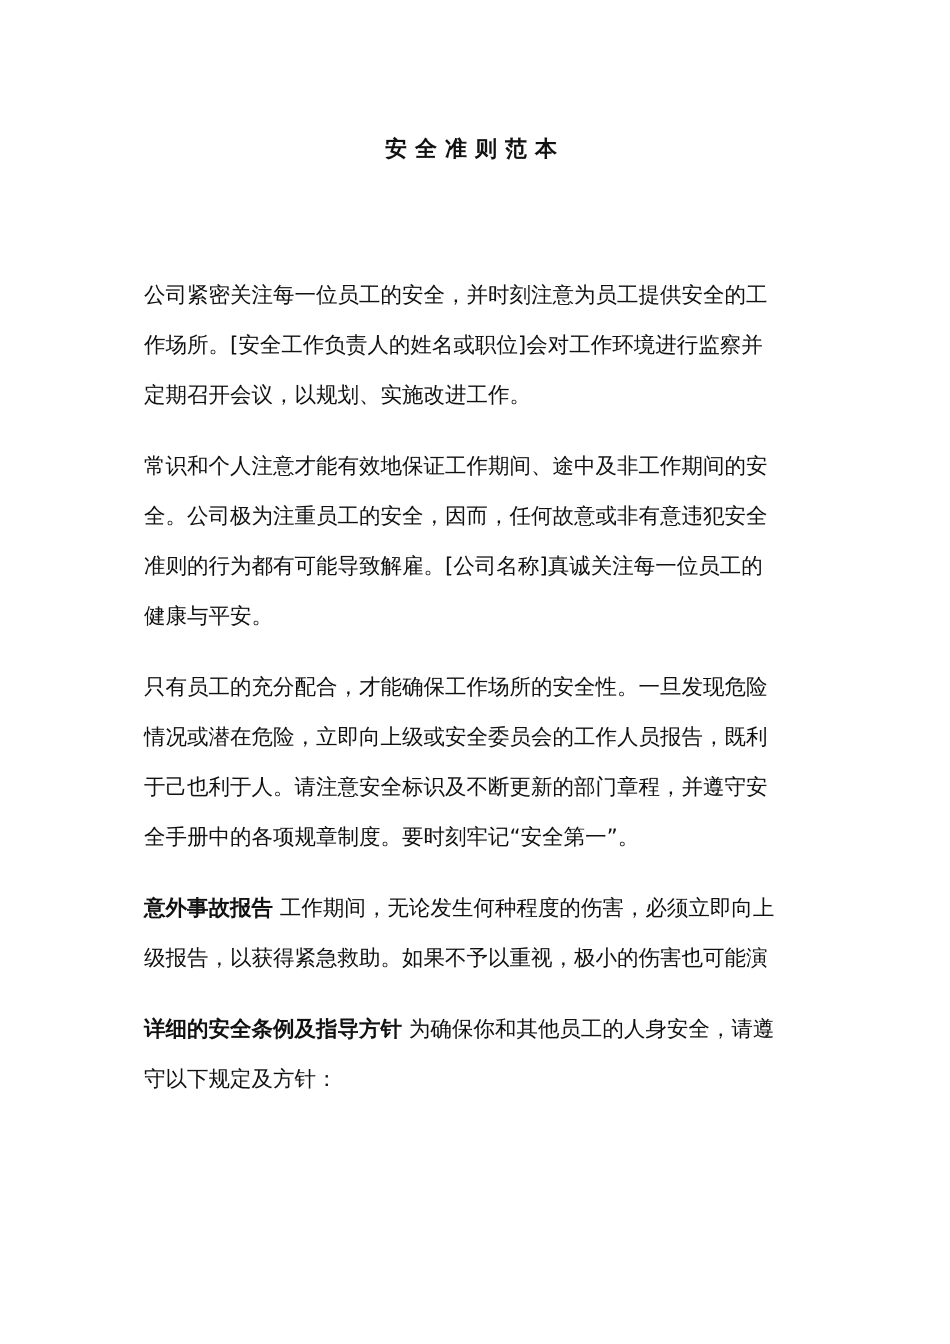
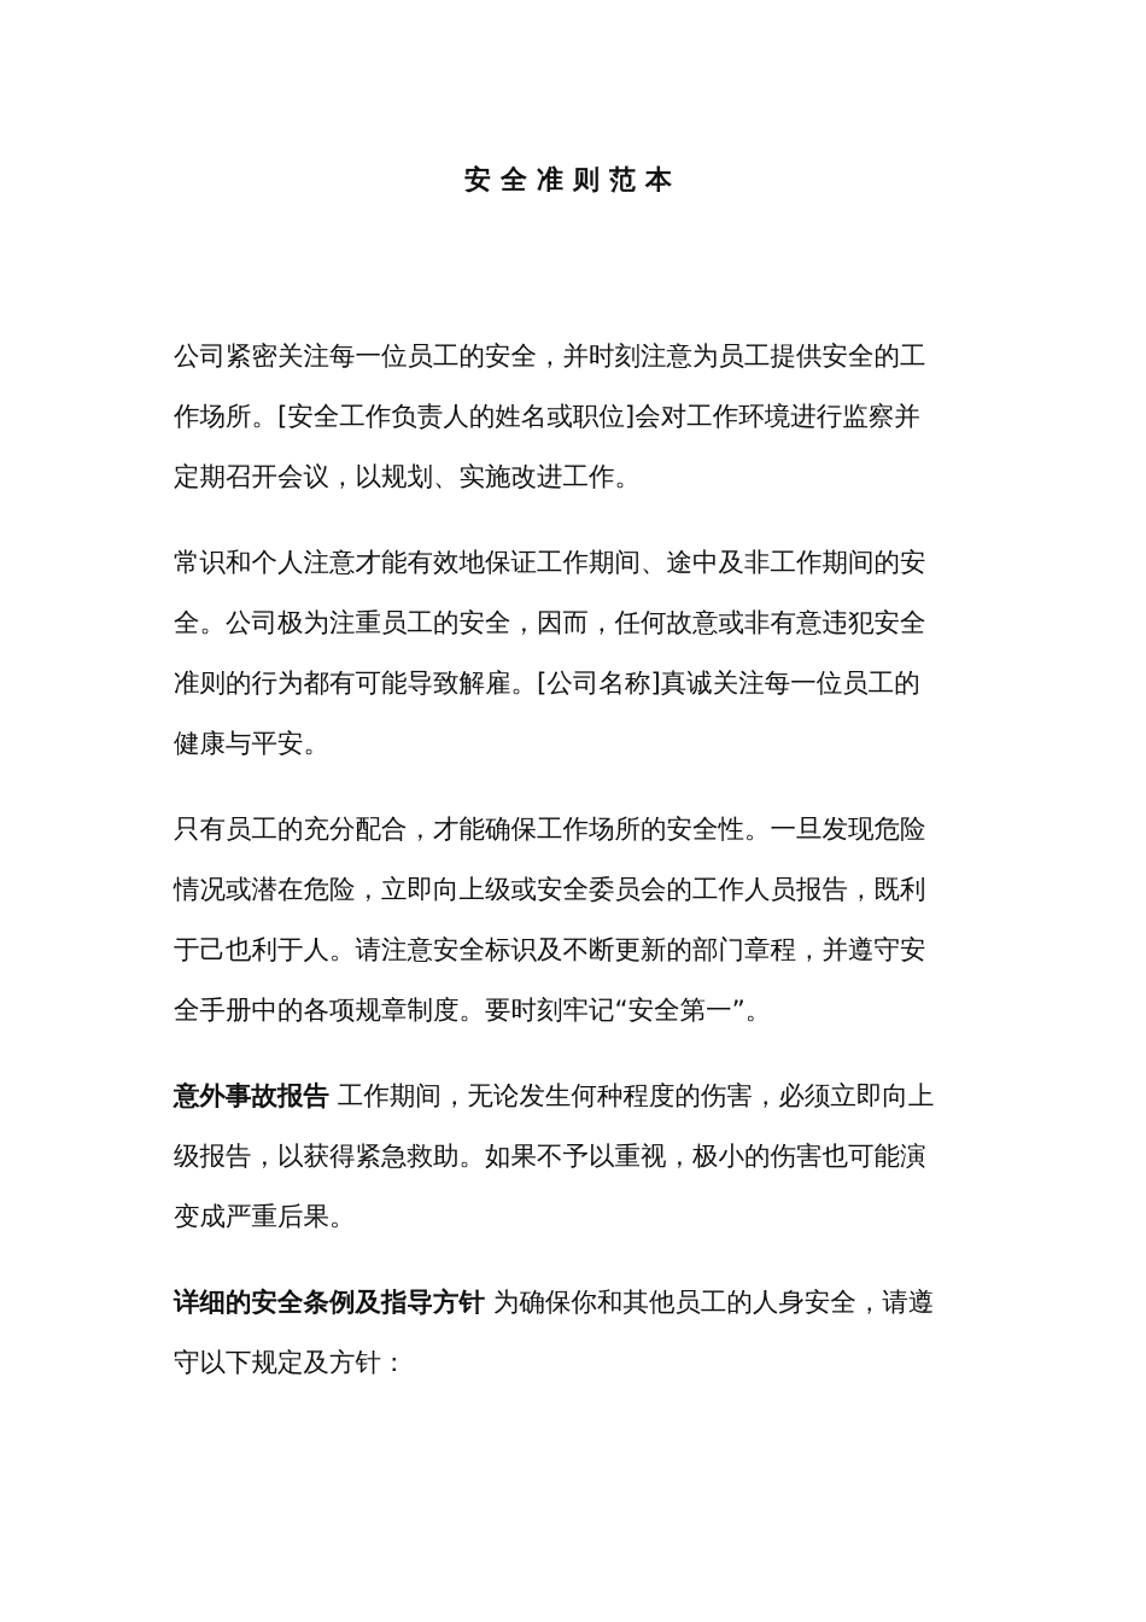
  安全准则范本
  公司紧密关注每一位员工的安全，并时刻注意为员工提供安全的工
  作场所。[安全工作负责人的姓名或职位]会对工作环境进行监察并
  定期召开会议，以规划、实施改进工作。
  常识和个人注意才能有效地保证工作期间、途中及非工作期间的安
  全。公司极为注重员工的安全，因而，任何故意或非有意违犯安全
  准则的行为都有可能导致解雇。[公司名称]真诚关注每一位员工的
  健康与平安。
  只有员工的充分配合，才能确保工作场所的安全性。一旦发现危险
  情况或潜在危险，立即向上级或安全委员会的工作人员报告，既利
  于己也利于人。请注意安全标识及不断更新的部门章程，并遵守安
  全手册中的各项规章制度。要时刻牢记“安全第一”。
  意外事故报告 工作期间，无论发生何种程度的伤害，必须立即向上
  级报告，以获得紧急救助。如果不予以重视，极小的伤害也可能演
+ 变成严重后果。
  详细的安全条例及指导方针 为确保你和其他员工的人身安全，请遵
  守以下规定及方针：
